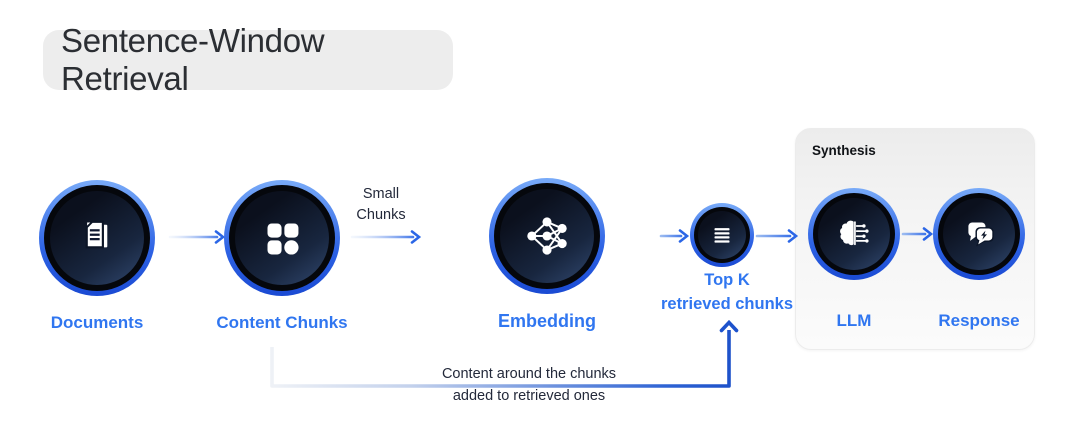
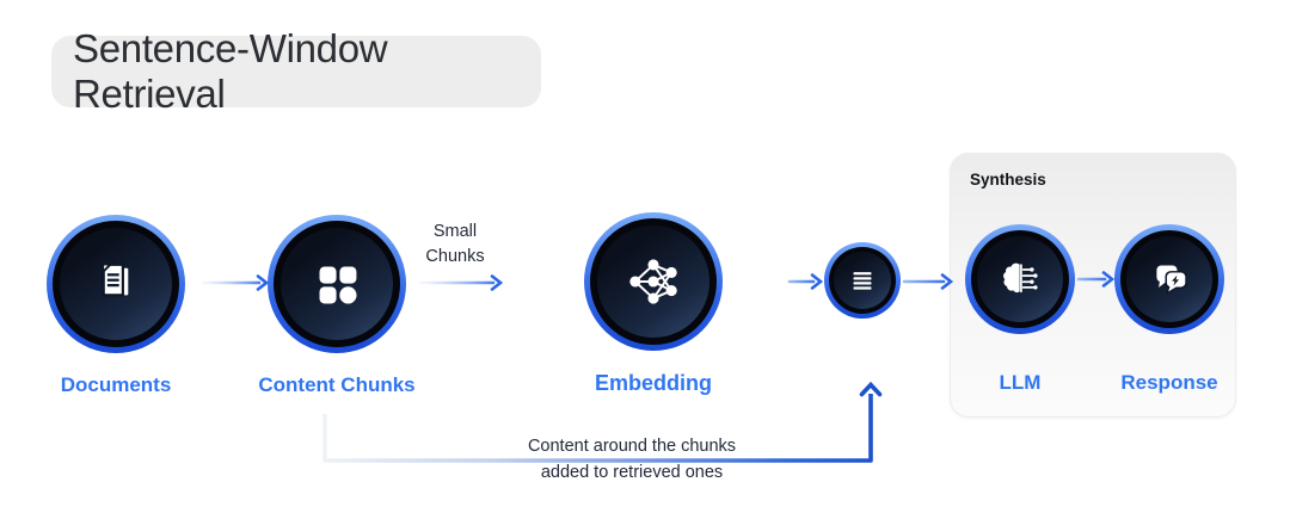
  Sentence-Window Retrieval
  Synthesis
  Documents
  Content Chunks
  Embedding
- Top K
- retrieved chunks
  LLM
  Response
  Small
  Chunks
  Content around the chunks
  added to retrieved ones
